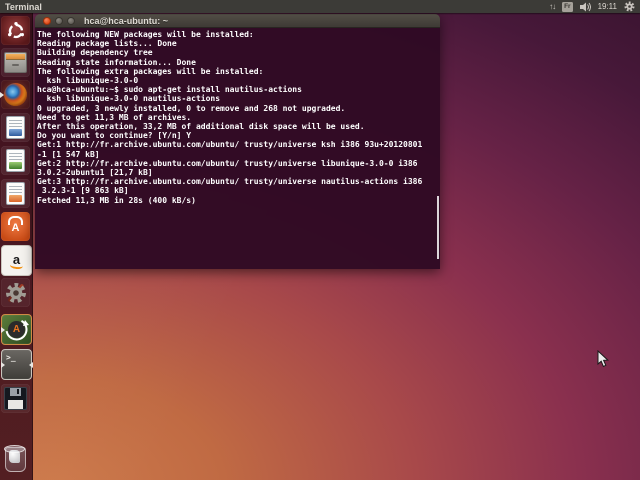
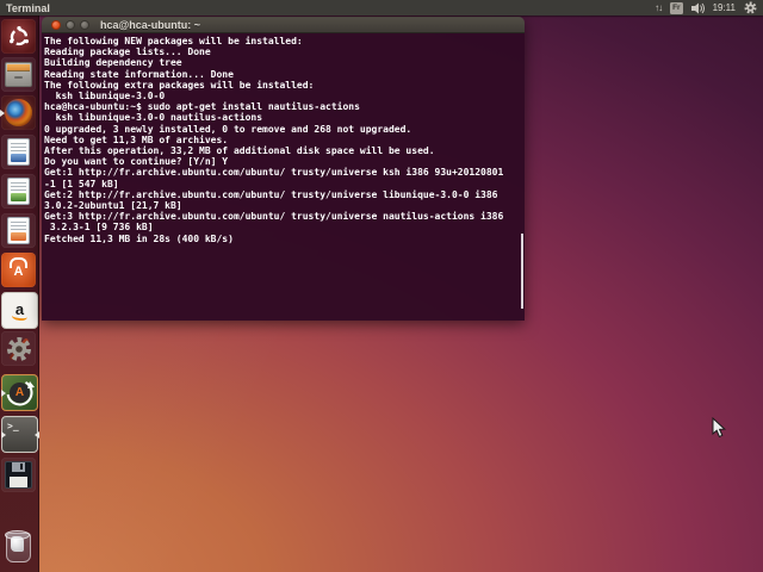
  Terminal
  ↑↓
  19:11
  A
  a
  A
  >_
  hca@hca-ubuntu: ~
  The following NEW packages will be installed:
  Reading package lists... Done
  Building dependency tree
  Reading state information... Done
  The following extra packages will be installed:
  ksh libunique-3.0-0
  hca@hca-ubuntu:~$ sudo apt-get install nautilus-actions
  ksh libunique-3.0-0 nautilus-actions
  0 upgraded, 3 newly installed, 0 to remove and 268 not upgraded.
  Need to get 11,3 MB of archives.
  After this operation, 33,2 MB of additional disk space will be used.
  Do you want to continue? [Y/n] Y
  Get:1 http://fr.archive.ubuntu.com/ubuntu/ trusty/universe ksh i386 93u+20120801
  -1 [1 547 kB]
  Get:2 http://fr.archive.ubuntu.com/ubuntu/ trusty/universe libunique-3.0-0 i386
  3.0.2-2ubuntu1 [21,7 kB]
  Get:3 http://fr.archive.ubuntu.com/ubuntu/ trusty/universe nautilus-actions i386
- 3.2.3-1 [9 863 kB]
+ 3.2.3-1 [9 736 kB]
  Fetched 11,3 MB in 28s (400 kB/s)
